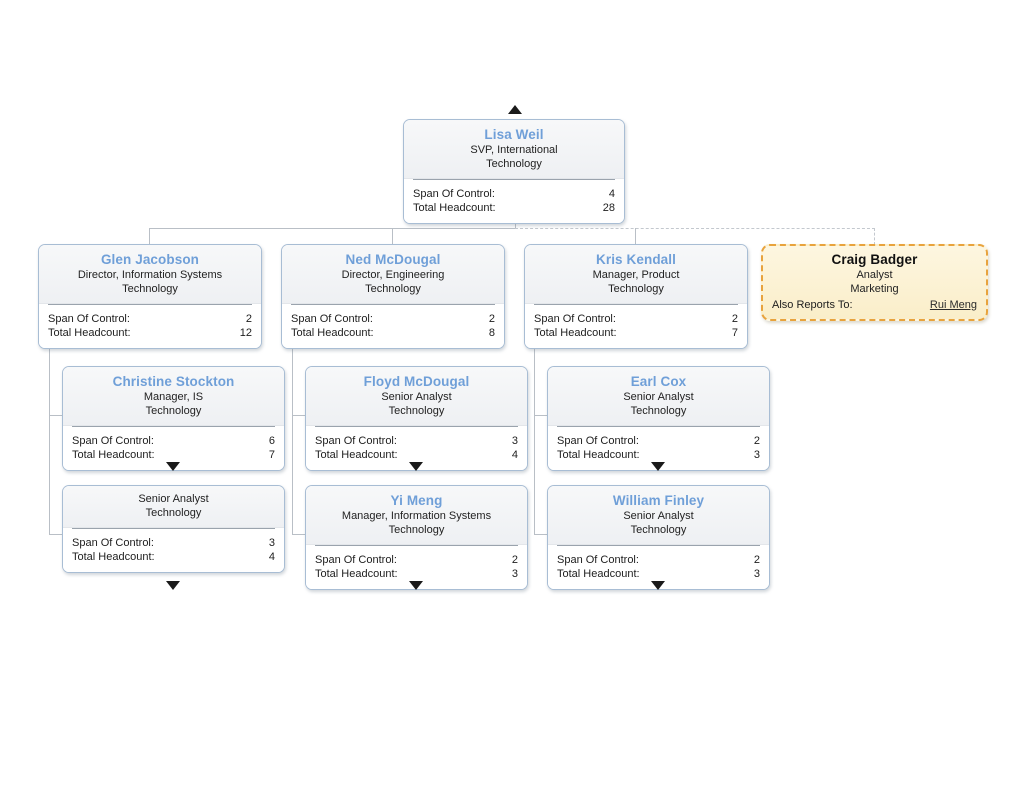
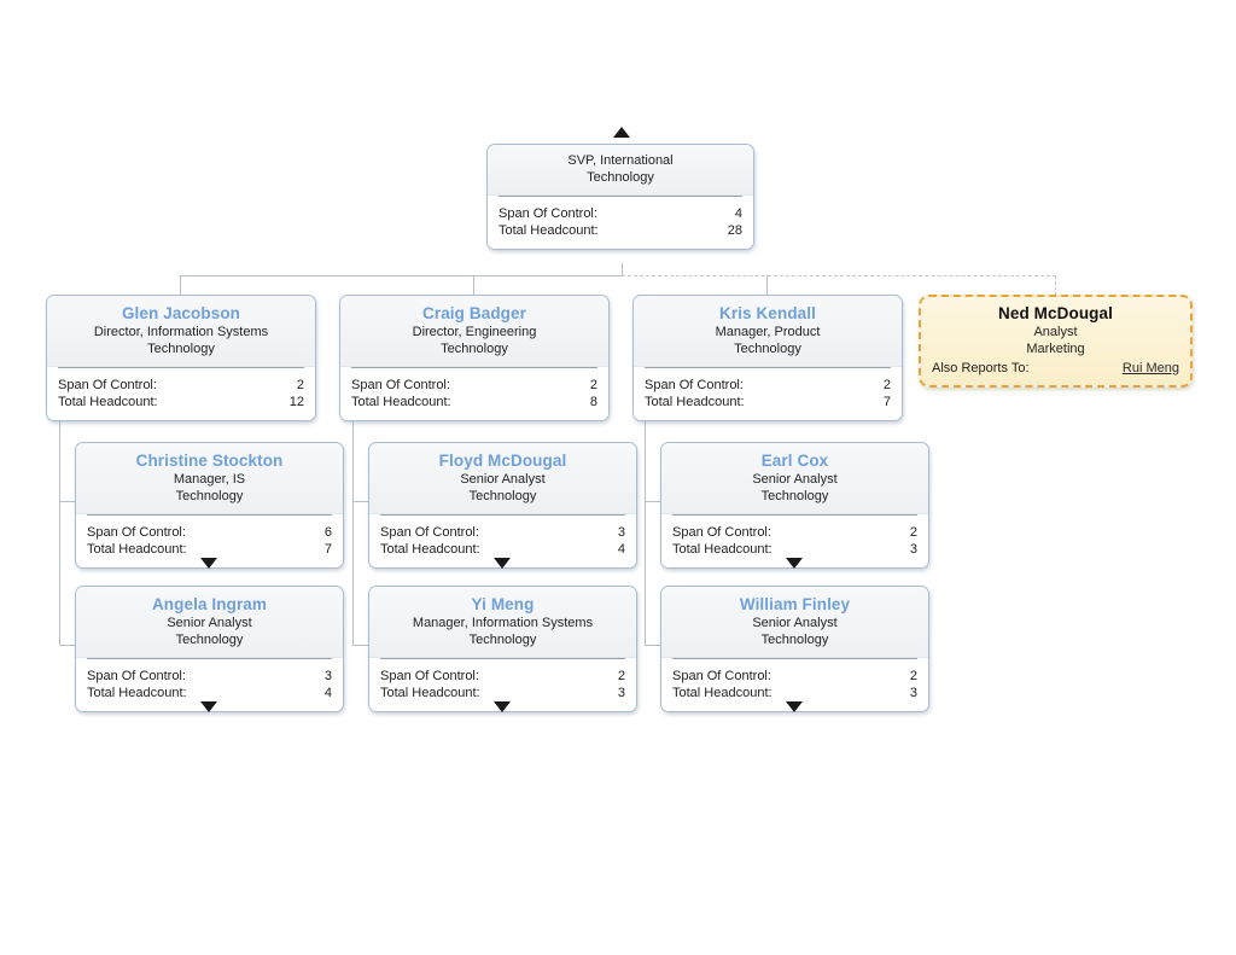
- Lisa Weil
  SVP, International
  Technology
  Span Of Control:
  4
  Total Headcount:
  28
  Glen Jacobson
  Director, Information Systems
  Technology
  Span Of Control:
  2
  Total Headcount:
  12
- Ned McDougal
+ Craig Badger
  Director, Engineering
  Technology
  Span Of Control:
  2
  Total Headcount:
  8
  Kris Kendall
  Manager, Product
  Technology
  Span Of Control:
  2
  Total Headcount:
  7
- Craig Badger
+ Ned McDougal
  Analyst
  Marketing
  Also Reports To:
  Rui Meng
  Christine Stockton
  Manager, IS
  Technology
  Span Of Control:
  6
  Total Headcount:
  7
  Floyd McDougal
  Senior Analyst
  Technology
  Span Of Control:
  3
  Total Headcount:
  4
  Earl Cox
  Senior Analyst
  Technology
  Span Of Control:
  2
  Total Headcount:
  3
+ Angela Ingram
  Senior Analyst
  Technology
  Span Of Control:
  3
  Total Headcount:
  4
  Yi Meng
  Manager, Information Systems
  Technology
  Span Of Control:
  2
  Total Headcount:
  3
  William Finley
  Senior Analyst
  Technology
  Span Of Control:
  2
  Total Headcount:
  3
